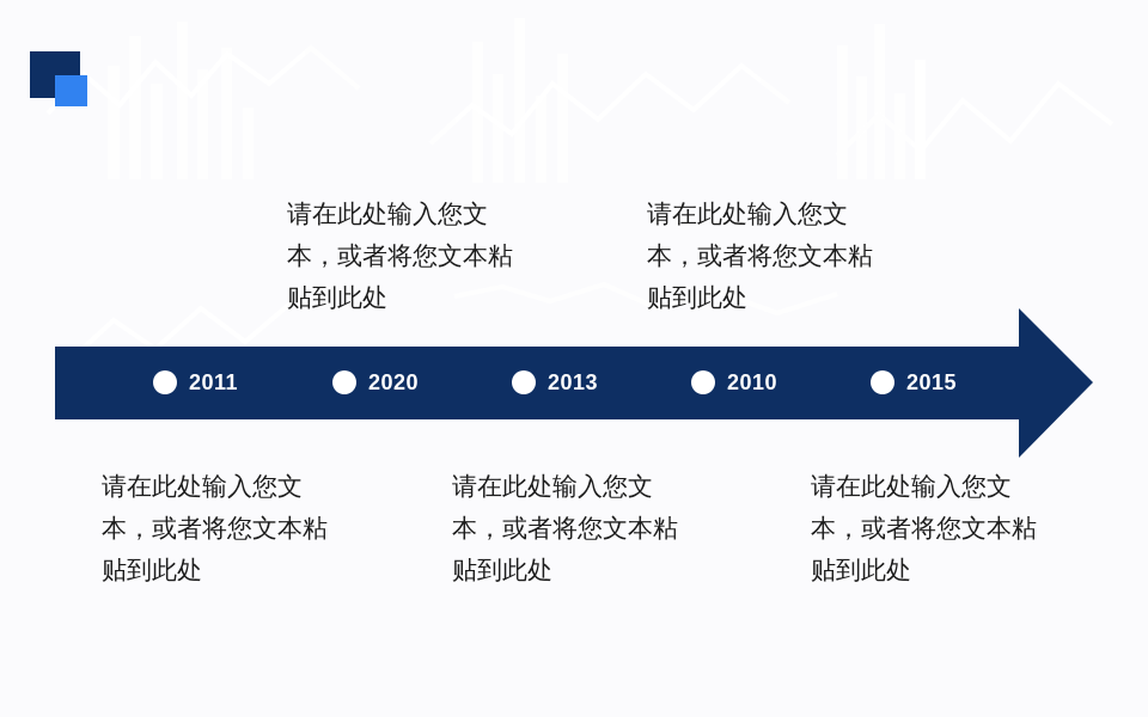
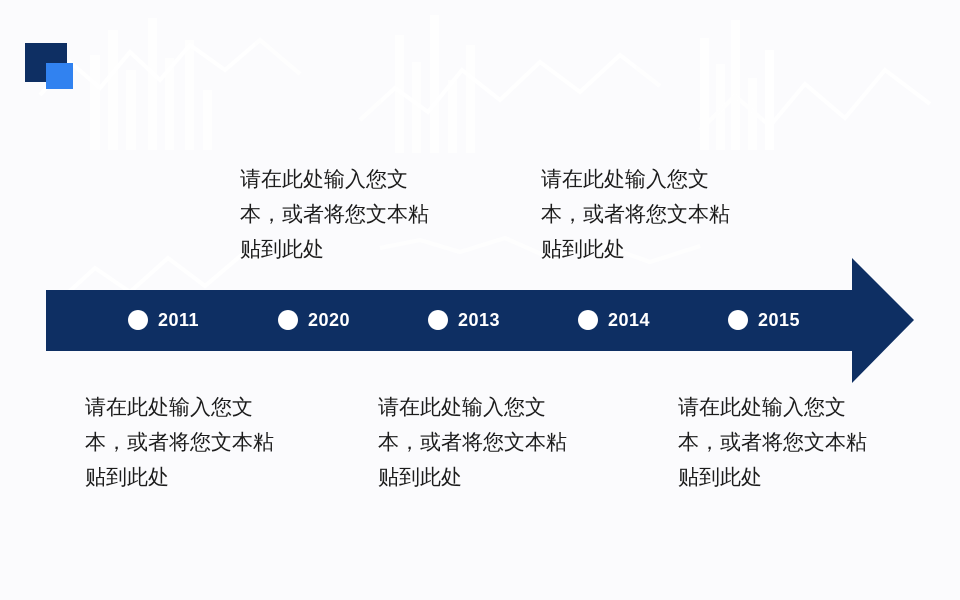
  2011
  2020
  2013
- 2010
+ 2014
  2015
  请在此处输入您文本，或者将您文本粘贴到此处
  请在此处输入您文本，或者将您文本粘贴到此处
  请在此处输入您文本，或者将您文本粘贴到此处
  请在此处输入您文本，或者将您文本粘贴到此处
  请在此处输入您文本，或者将您文本粘贴到此处
